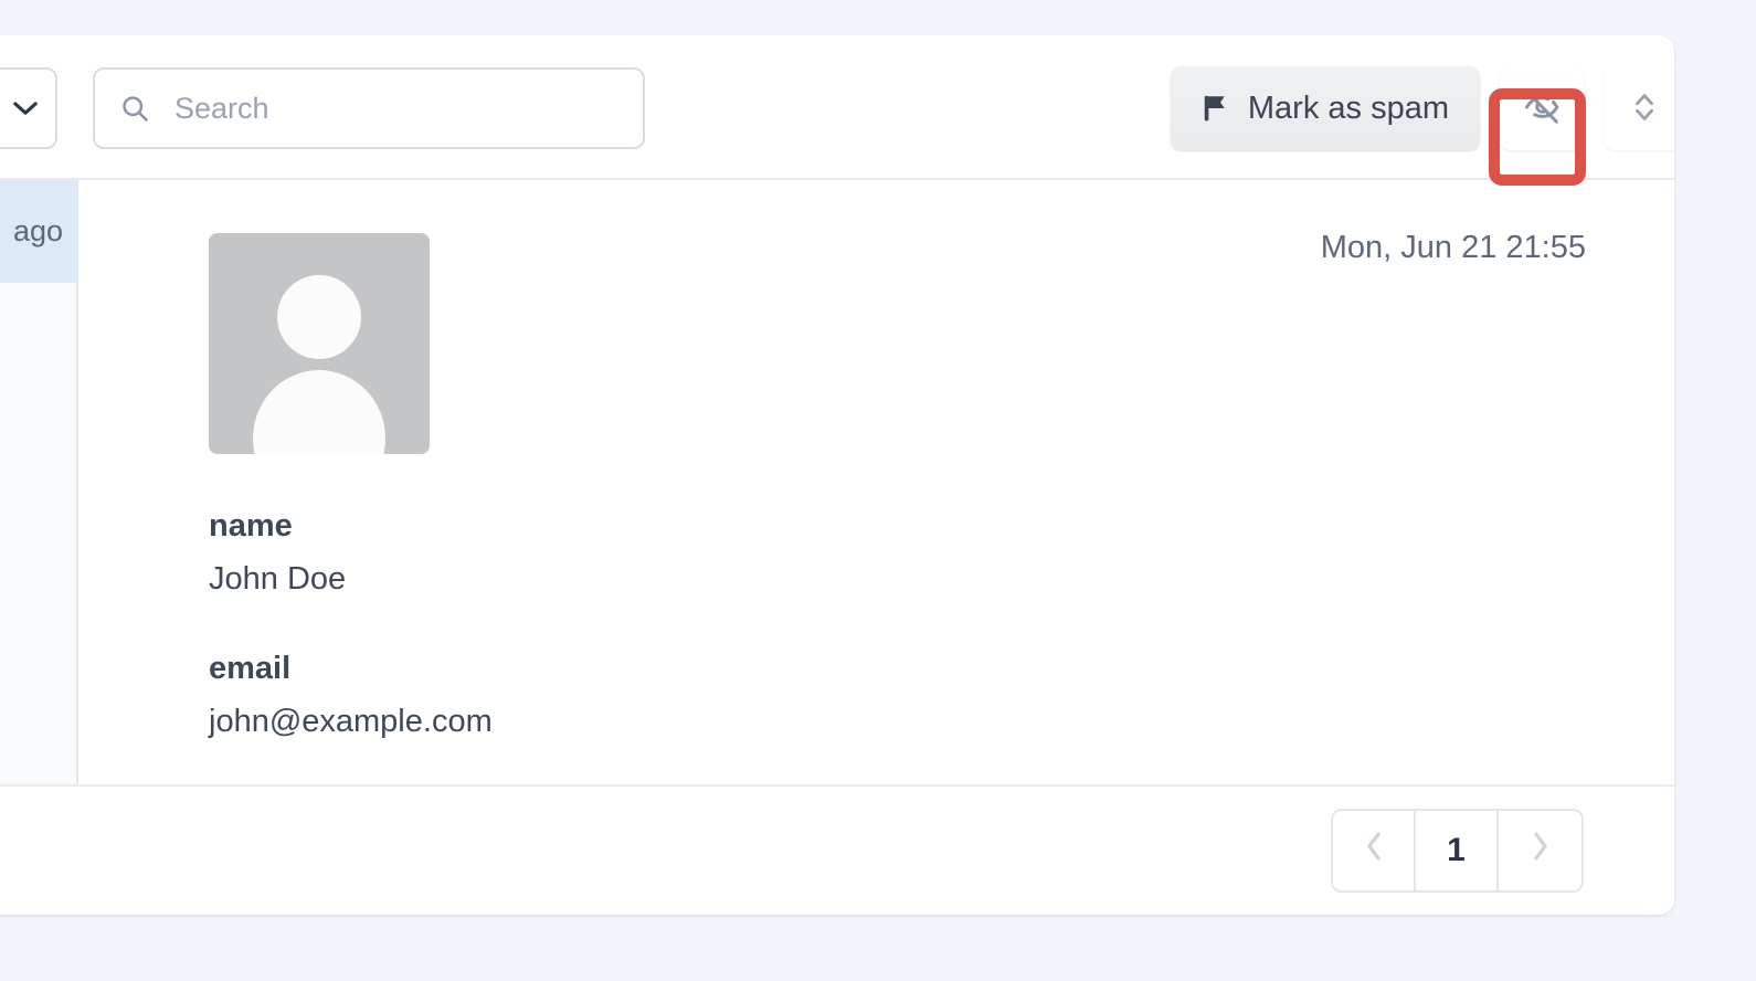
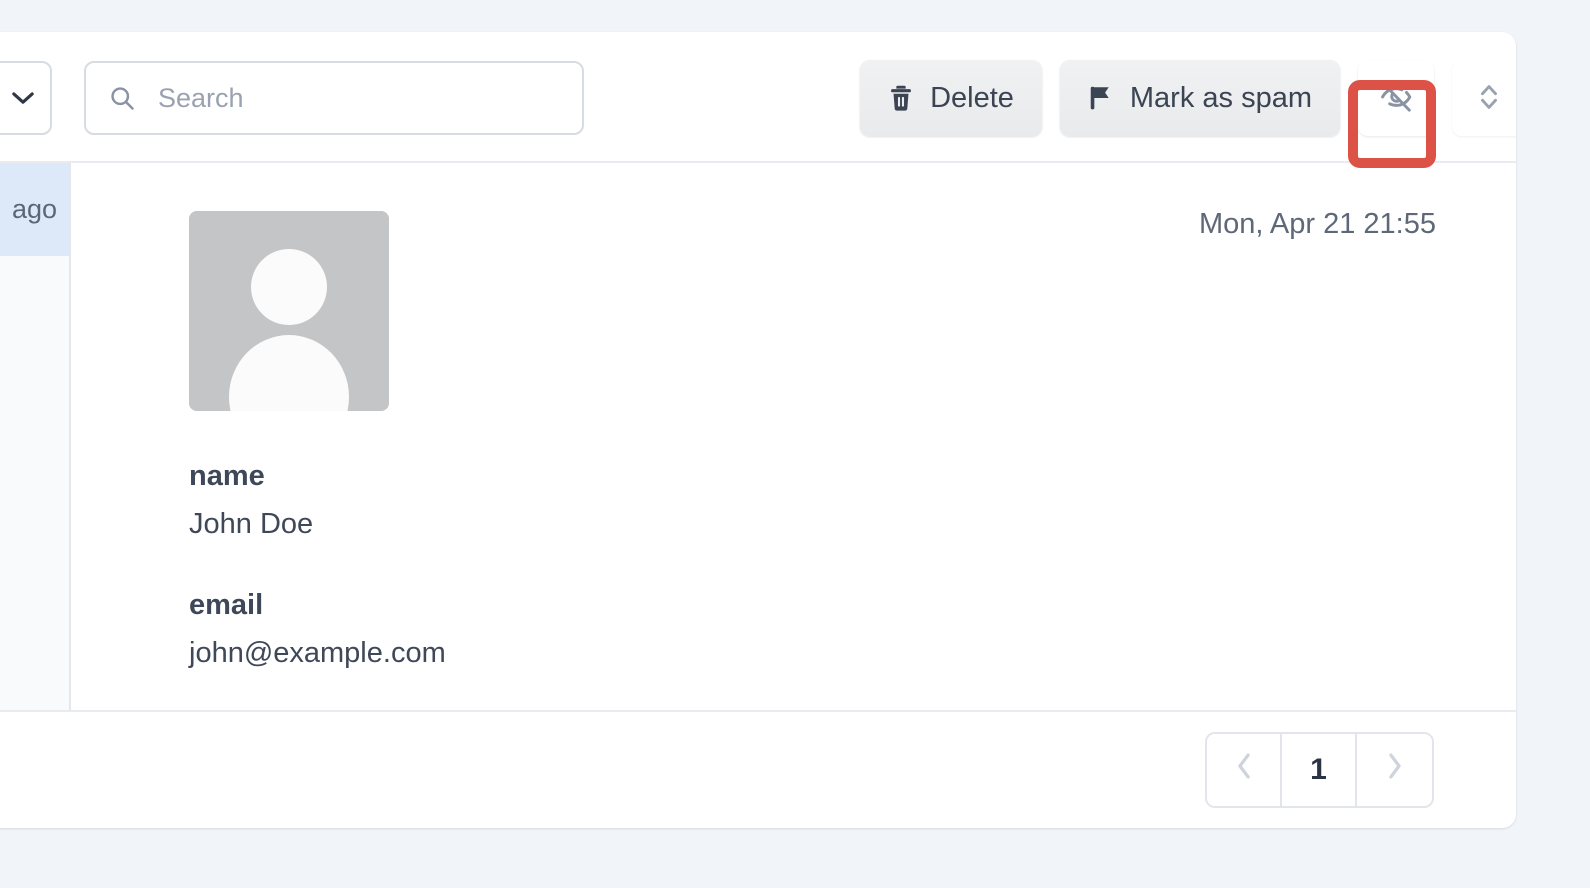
  Search
+ Delete
  Mark as spam
  ago
- Mon, Jun 21 21:55
+ Mon, Apr 21 21:55
  name
  John Doe
  email
  john@example.com
  1
